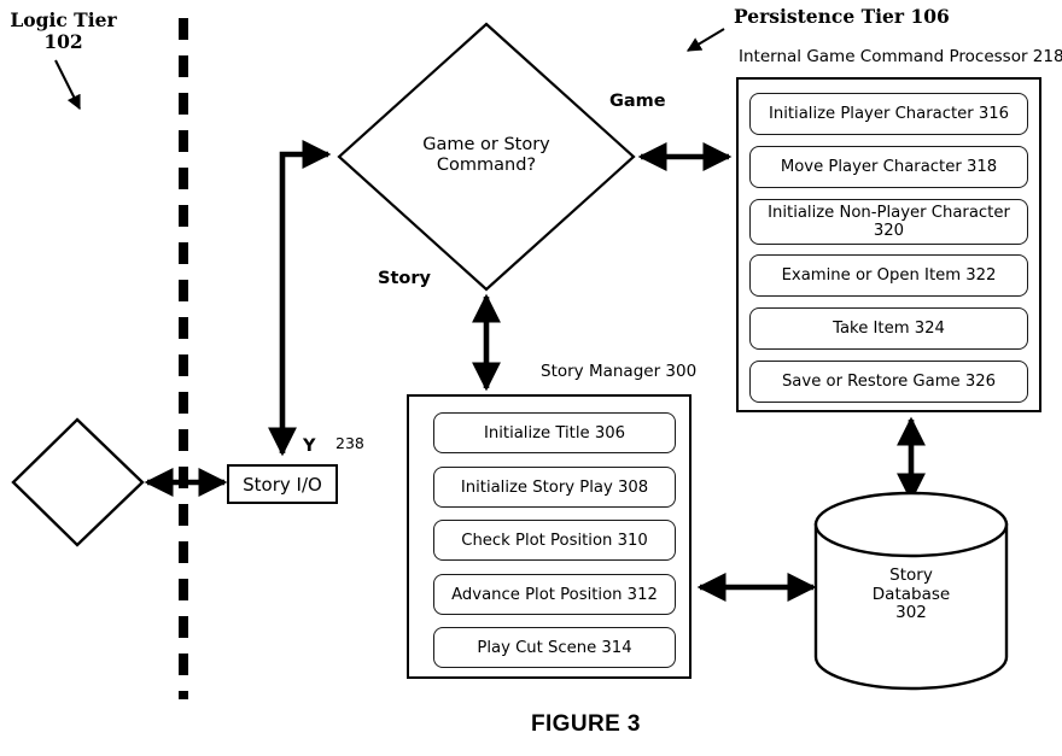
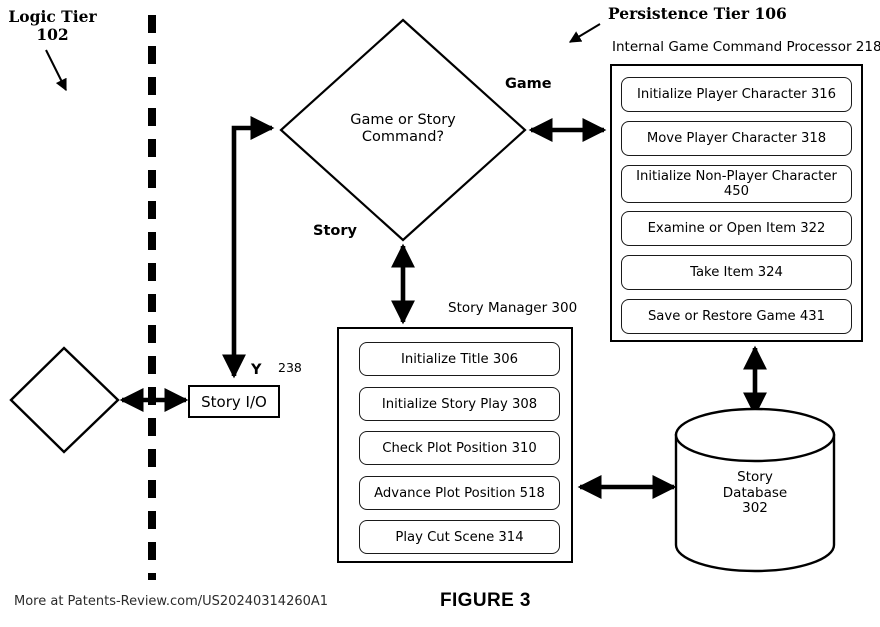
  Logic Tier 102
  Persistence Tier 106
  Internal Game Command Processor 218
  Story Manager 300
  Game or Story Command?
  Game
  Story
  Y
  238
  Story I/O
  Story Database 302
  Initialize Player Character 316
  Move Player Character 318
- Initialize Non-Player Character 320
+ Initialize Non-Player Character 450
  Examine or Open Item 322
  Take Item 324
- Save or Restore Game 326
+ Save or Restore Game 431
  Initialize Title 306
  Initialize Story Play 308
  Check Plot Position 310
- Advance Plot Position 312
+ Advance Plot Position 518
  Play Cut Scene 314
  FIGURE 3
+ More at Patents-Review.com/US20240314260A1
